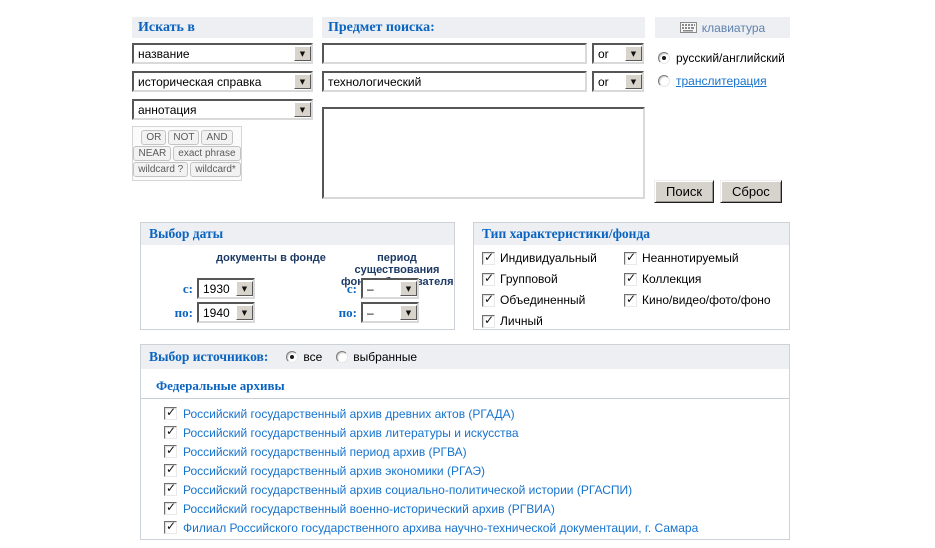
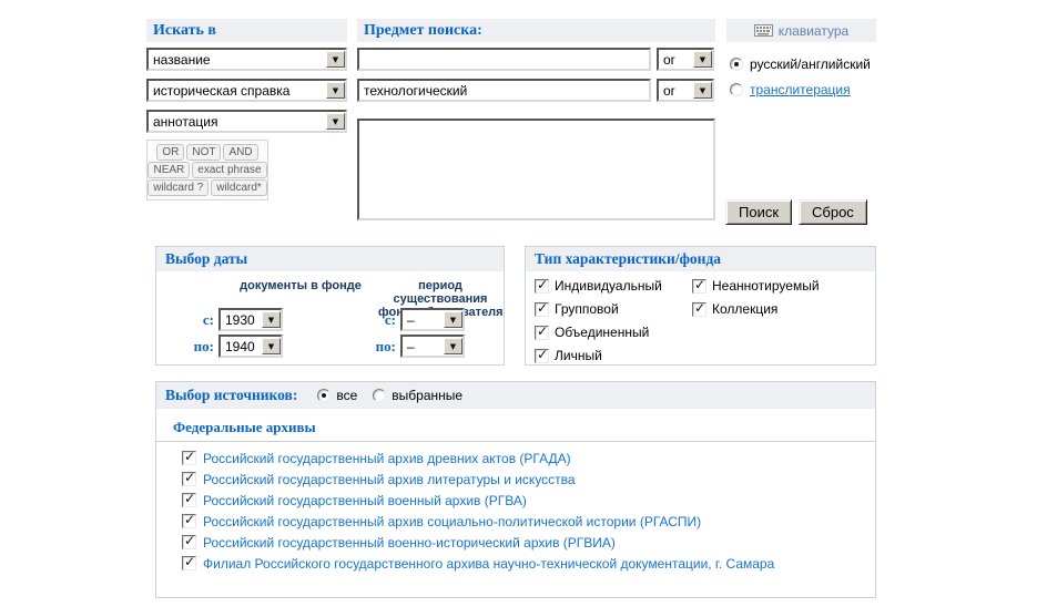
  Искать в
  Предмет поиска:
  клавиатура
  название
  ▼
  историческая справка
  ▼
  аннотация
  ▼
  OR
  NOT
  AND
  NEAR
  exact phrase
  wildcard ?
  wildcard*
  технологический
  or
  ▼
  or
  ▼
  русский/английский
  транслитерация
  Поиск
  Сброс
  Выбор даты
  документы в фонде
  период существования
  с:
  1930
  ▼
  по:
  1940
  ▼
  с:
  –
  ▼
  по:
  –
  ▼
  Тип характеристики/фонда
  Индивидуальный
  Групповой
  Объединенный
  Личный
  Неаннотируемый
  Коллекция
- Кино/видео/фото/фоно
  Выбор источников:
  все
  выбранные
  Федеральные архивы
  Российский государственный архив древних актов (РГАДА)
  Российский государственный архив литературы и искусства
- Российский государственный период архив (РГВА)
+ Российский государственный военный архив (РГВА)
- Российский государственный архив экономики (РГАЭ)
  Российский государственный архив социально-политической истории (РГАСПИ)
  Российский государственный военно-исторический архив (РГВИА)
  Филиал Российского государственного архива научно-технической документации, г. Самара
